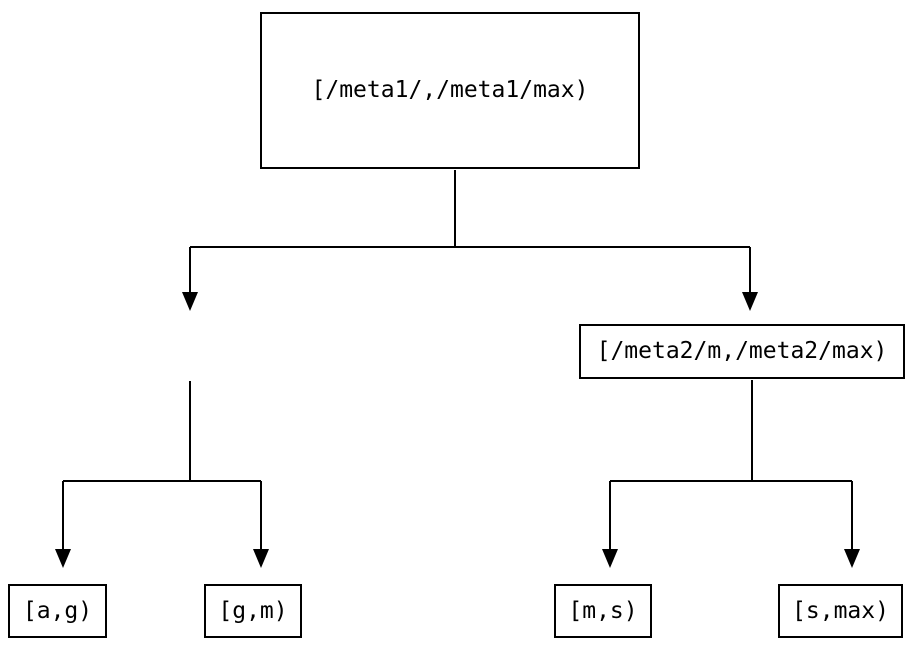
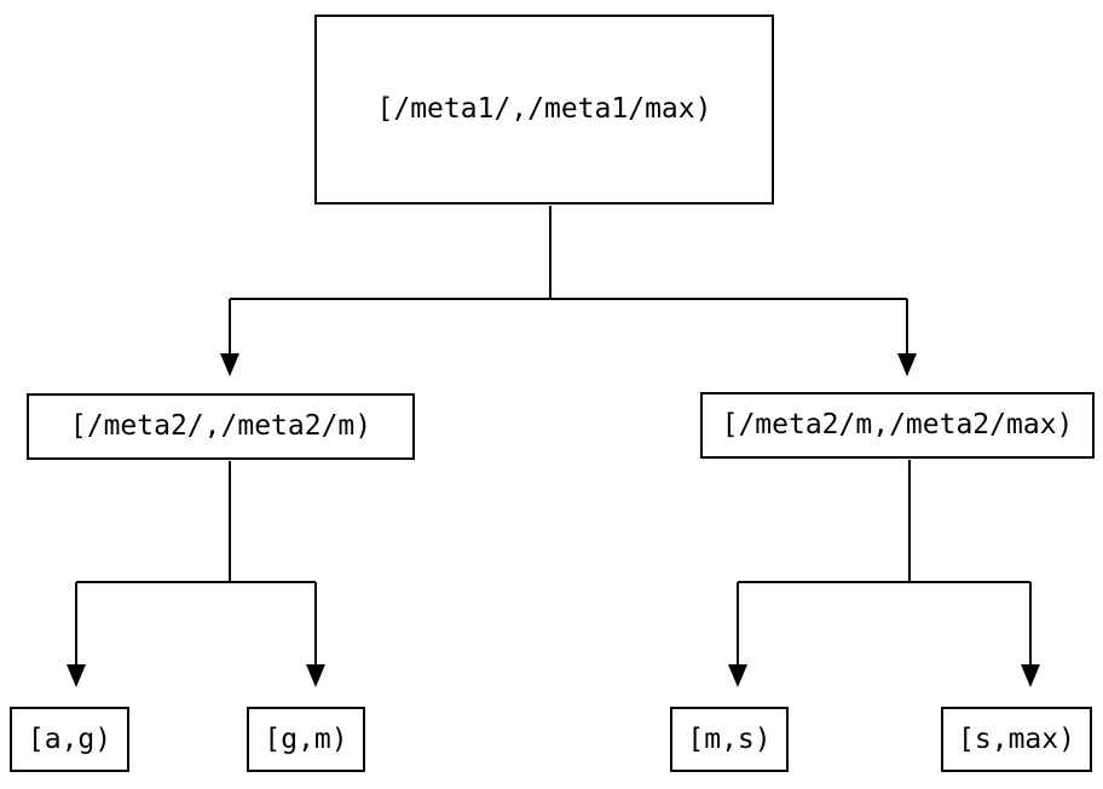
  [/meta1/,/meta1/max)
+ [/meta2/,/meta2/m)
  [/meta2/m,/meta2/max)
  [a,g)
  [g,m)
  [m,s)
  [s,max)
